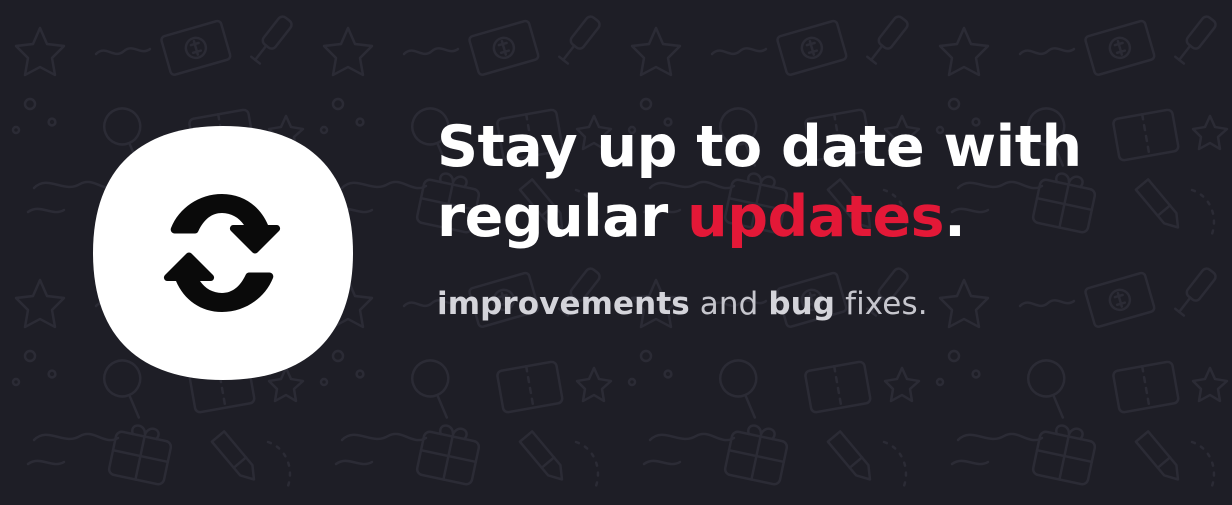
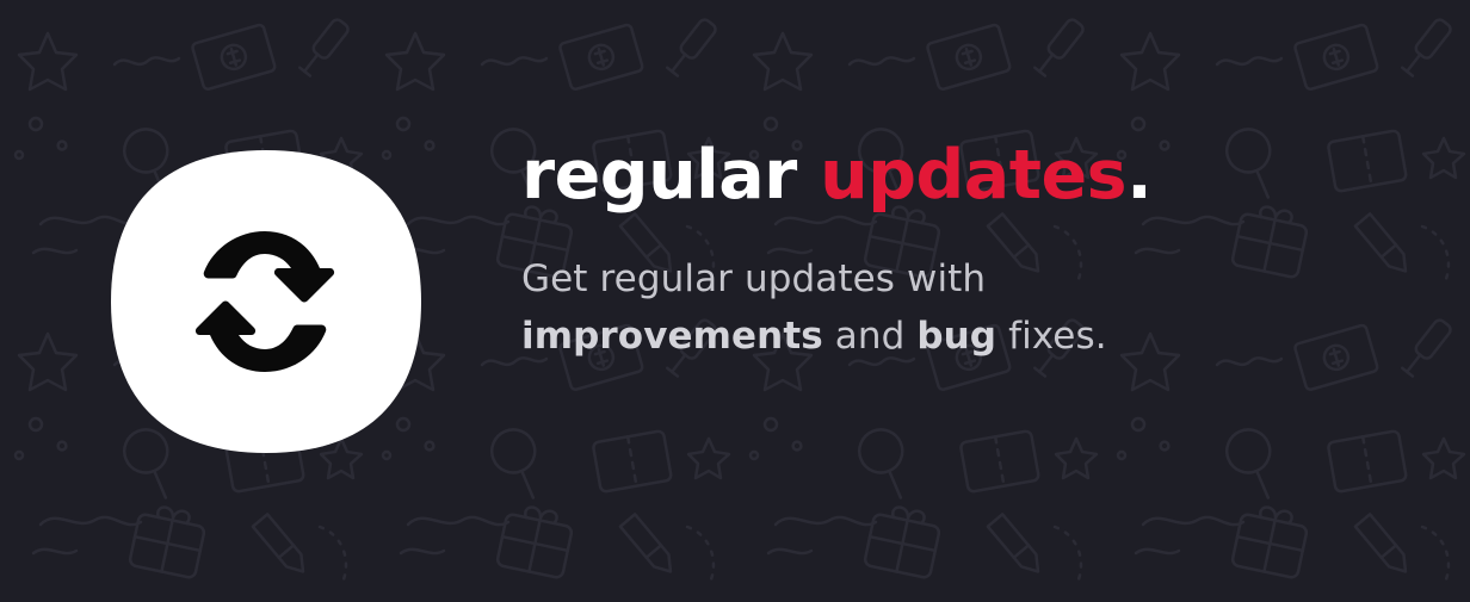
- Stay up to date with
  regular updates.
+ Get regular updates with
  improvements and bug fixes.
